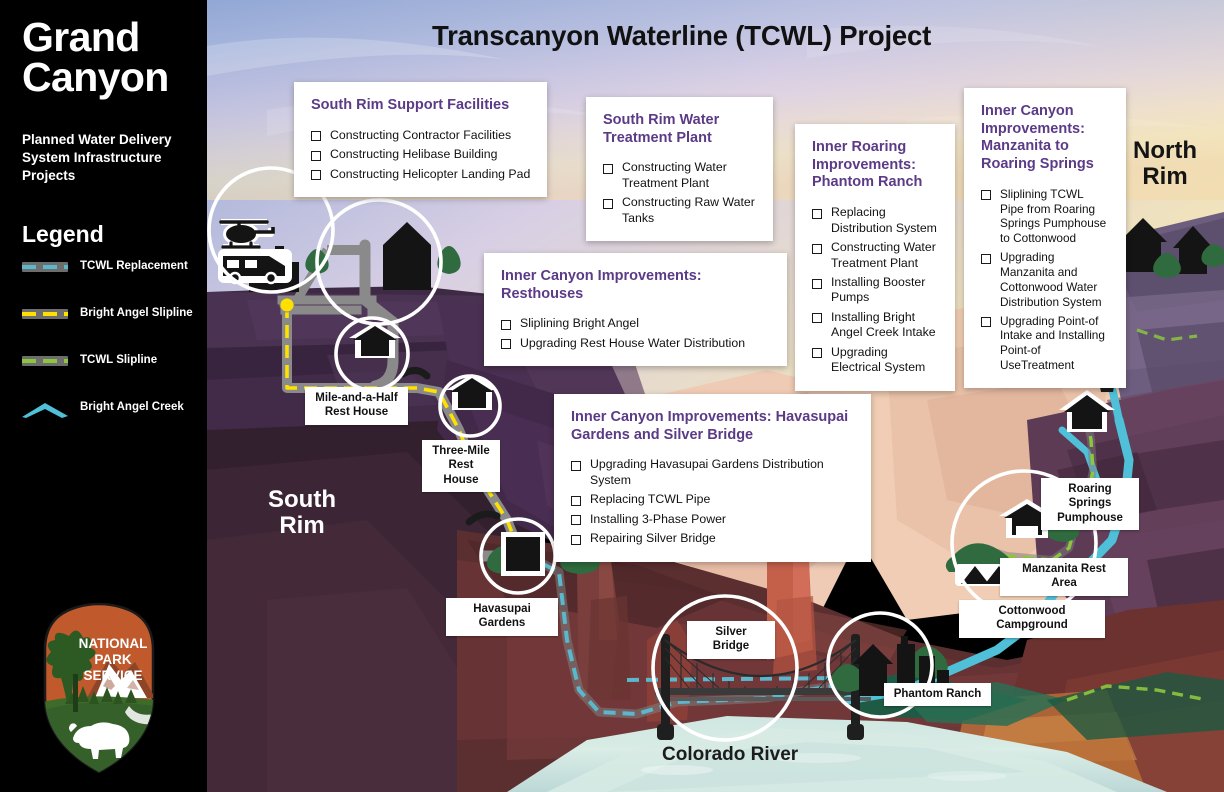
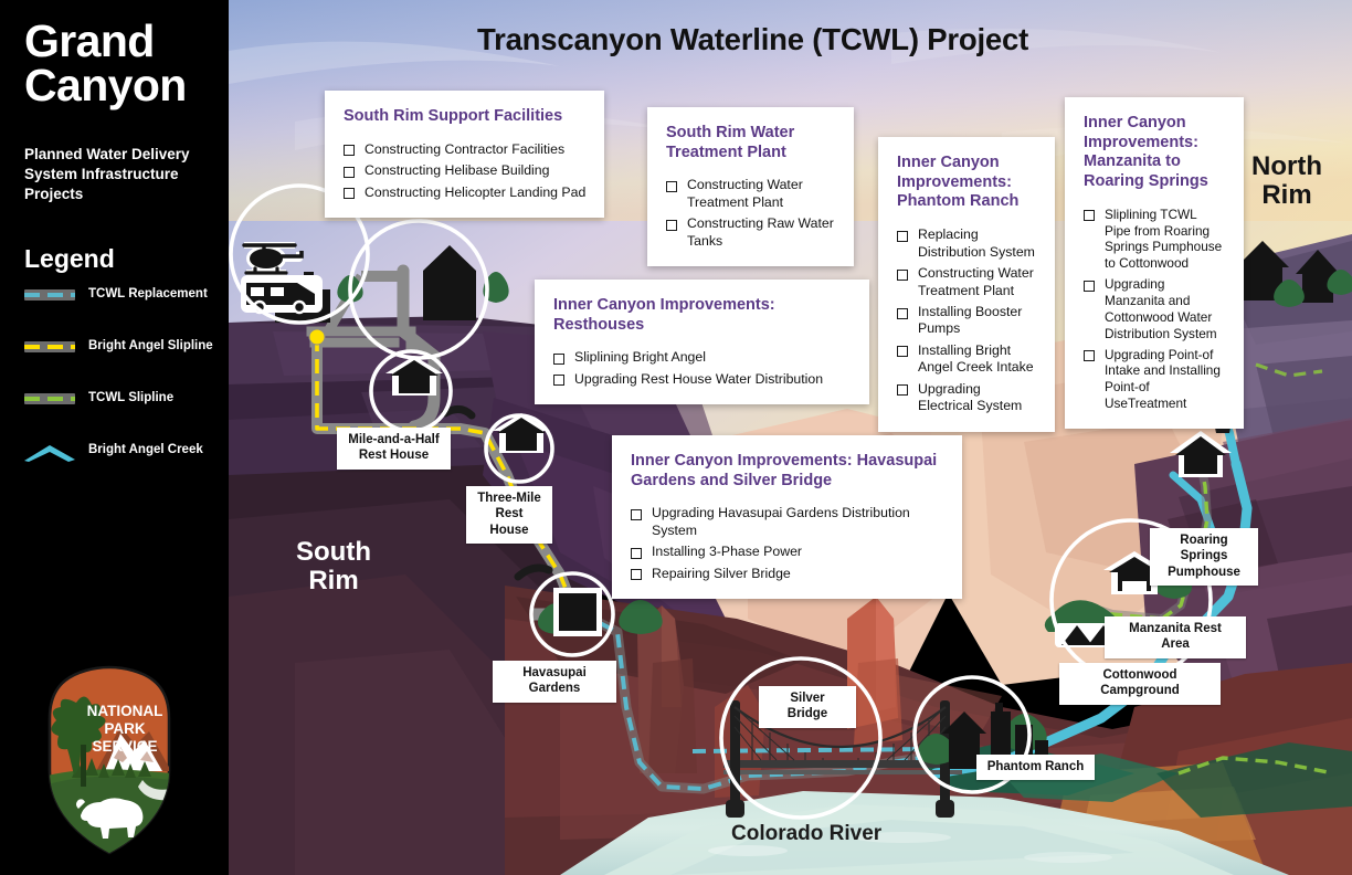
  Transcanyon Waterline (TCWL) Project
  South
  Rim
  North
  Rim
  Colorado River
  Mile-and-a-Half
  Rest House
  Three-Mile
  Rest House
  Havasupai Gardens
  Silver Bridge
  Phantom Ranch
  Cottonwood Campground
  Manzanita Rest Area
  Roaring Springs
  Pumphouse
  South Rim Support Facilities
  Constructing Contractor Facilities
  Constructing Helibase Building
  Constructing Helicopter Landing Pad
  South Rim Water Treatment Plant
  Constructing Water Treatment Plant
  Constructing Raw Water Tanks
- Inner Roaring Improvements: Phantom Ranch
+ Inner Canyon Improvements: Phantom Ranch
  Replacing Distribution System
  Constructing Water Treatment Plant
  Installing Booster Pumps
  Installing Bright Angel Creek Intake
  Upgrading Electrical System
  Inner Canyon Improvements: Manzanita to Roaring Springs
  Sliplining TCWL Pipe from Roaring Springs Pumphouse to Cottonwood
  Upgrading Manzanita and Cottonwood Water Distribution System
  Upgrading Point-of Intake and Installing Point-of UseTreatment
  Inner Canyon Improvements: Resthouses
  Sliplining Bright Angel
  Upgrading Rest House Water Distribution
  Inner Canyon Improvements: Havasupai Gardens and Silver Bridge
  Upgrading Havasupai Gardens Distribution System
- Replacing TCWL Pipe
  Installing 3-Phase Power
  Repairing Silver Bridge
  Grand
  Canyon
  Planned Water Delivery System Infrastructure Projects
  Legend
  TCWL Replacement
  Bright Angel Slipline
  TCWL Slipline
  Bright Angel Creek
  NATIONAL
  PARK
  SERVICE
